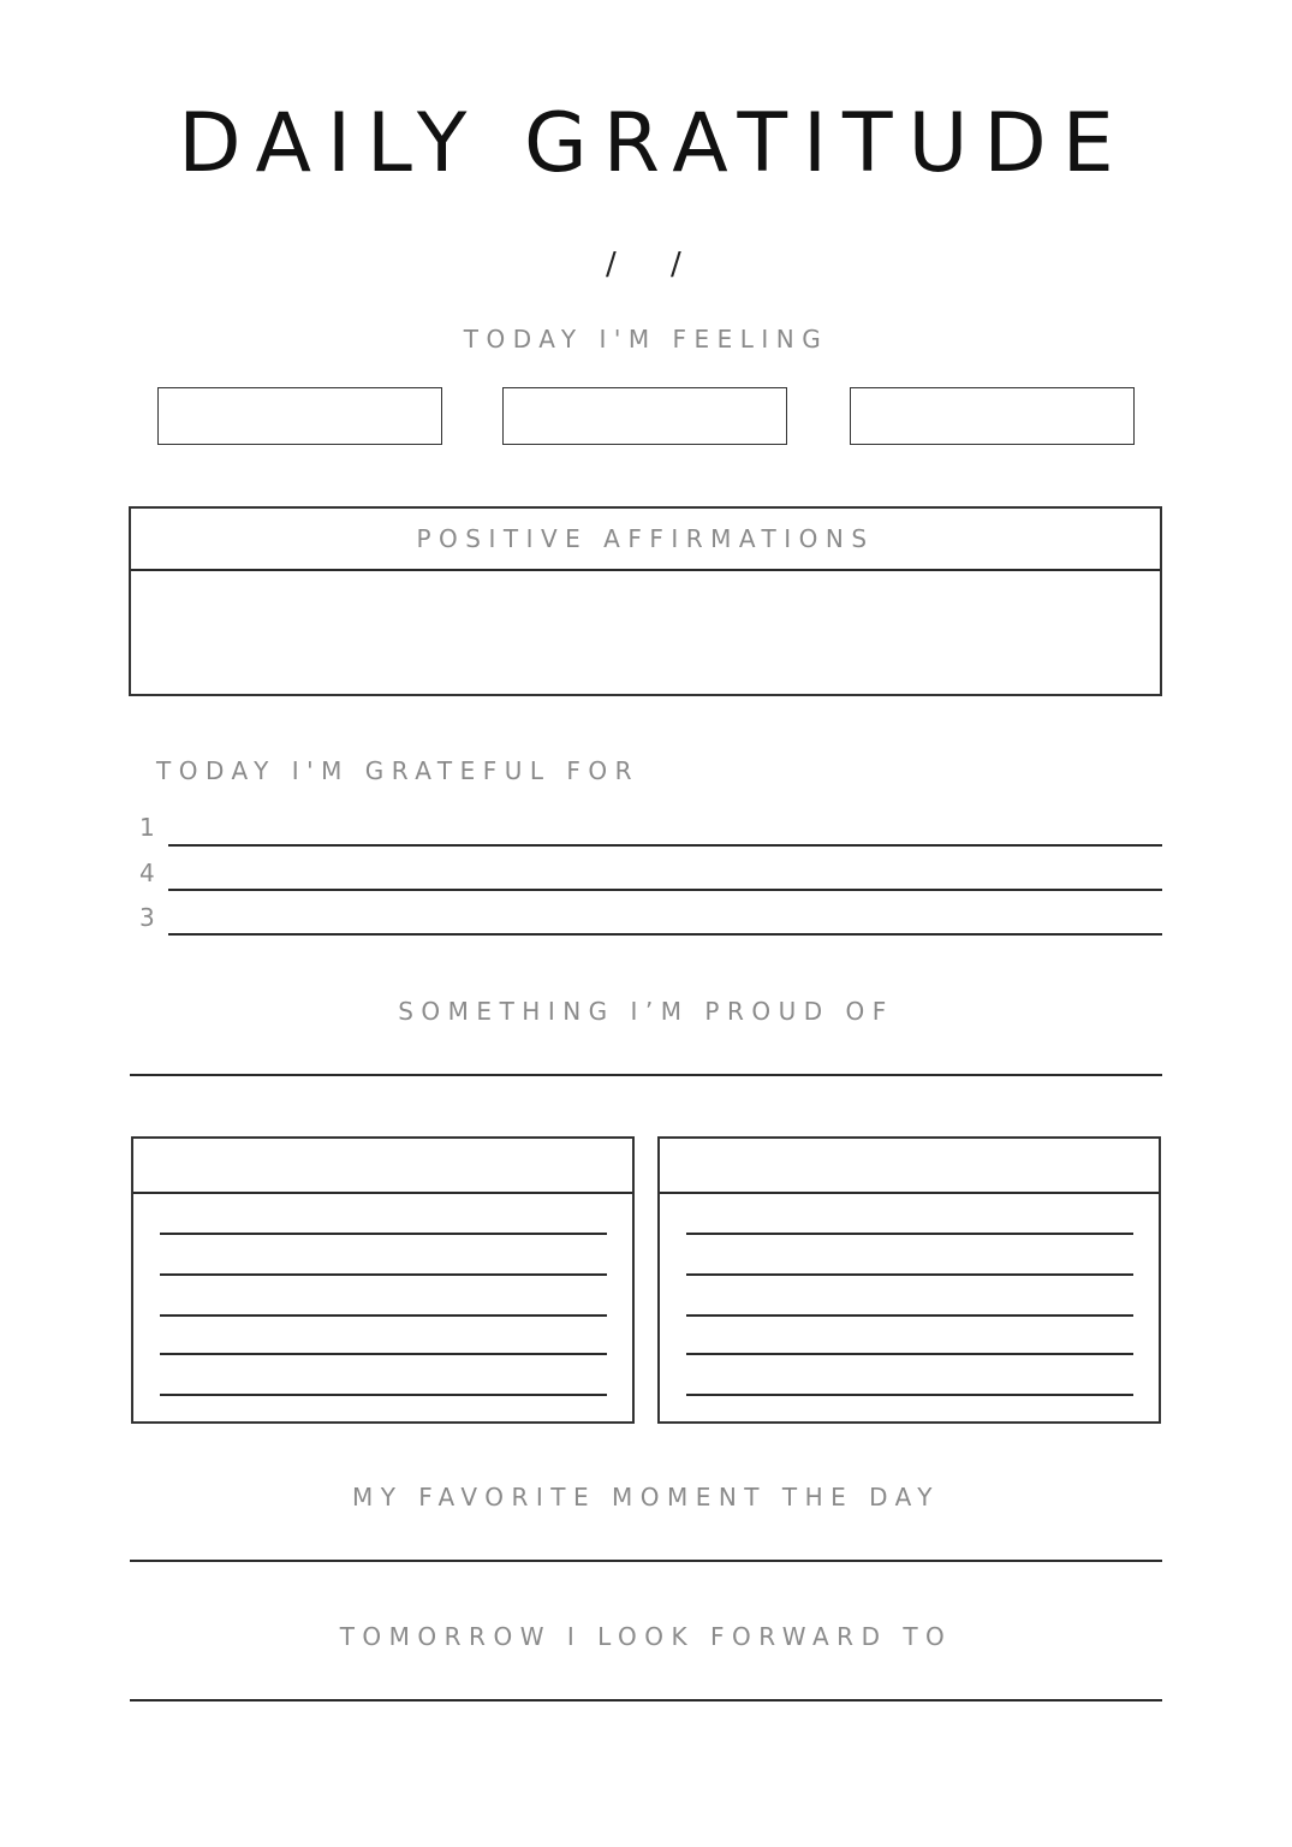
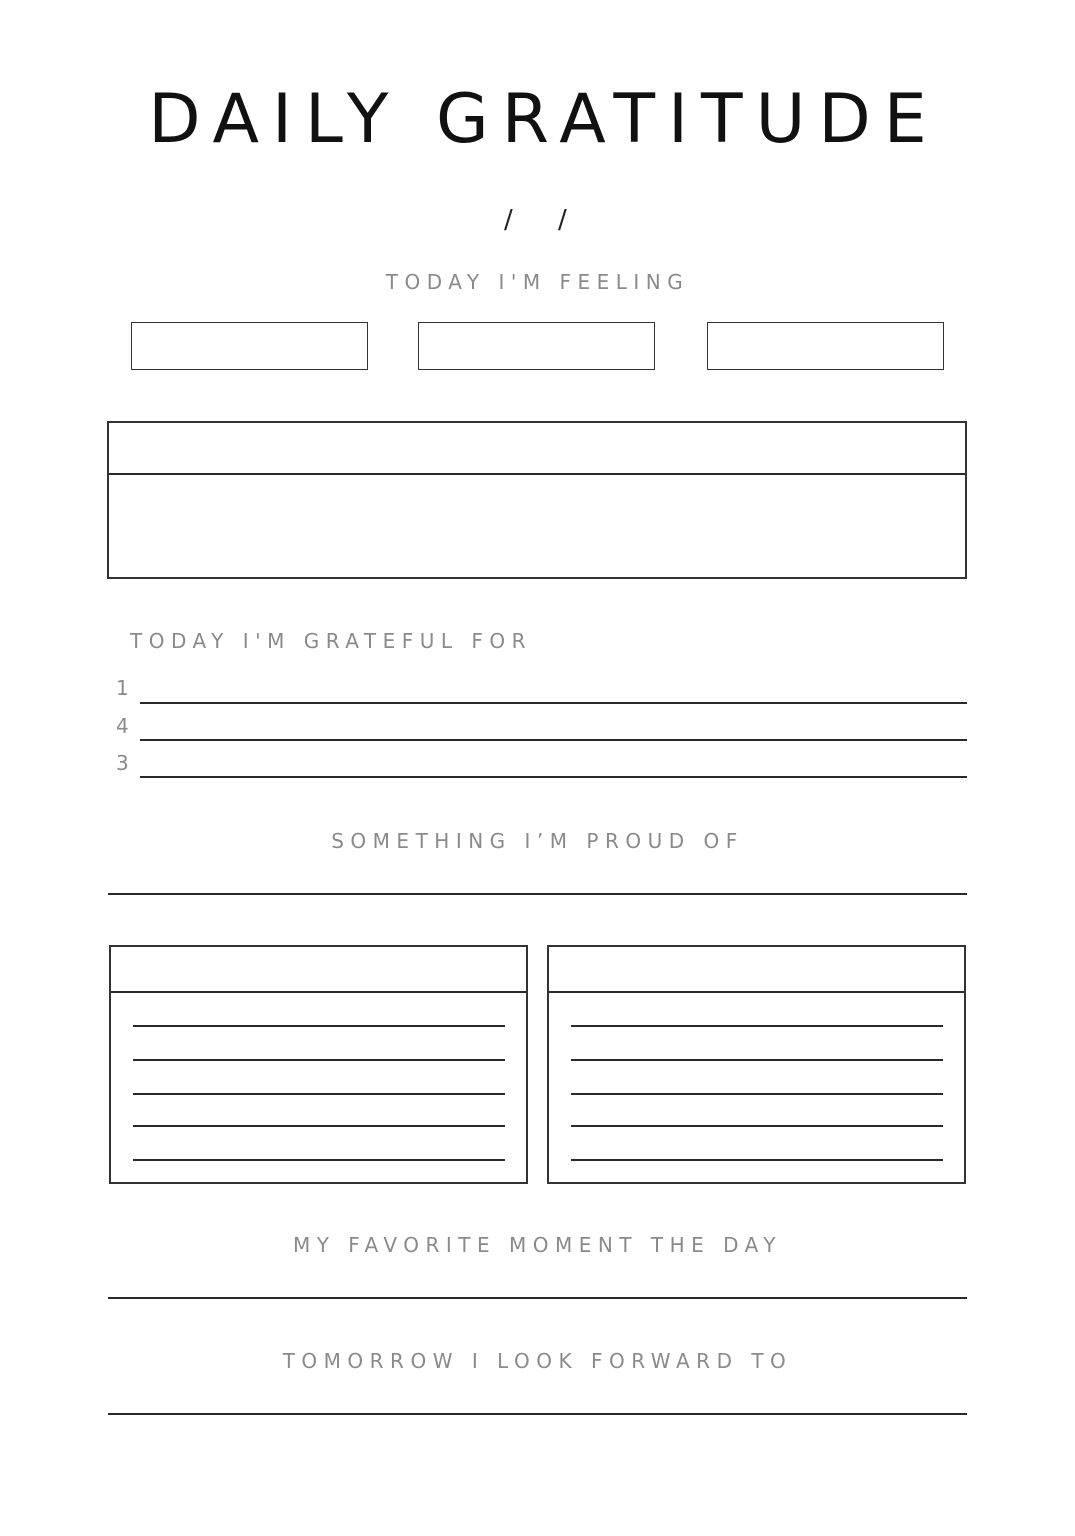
  DAILY GRATITUDE
  /
  /
  TODAY I'M FEELING
- POSITIVE AFFIRMATIONS
  TODAY I'M GRATEFUL FOR
  1
  4
  3
  SOMETHING I’M PROUD OF
  MY FAVORITE MOMENT THE DAY
  TOMORROW I LOOK FORWARD TO
